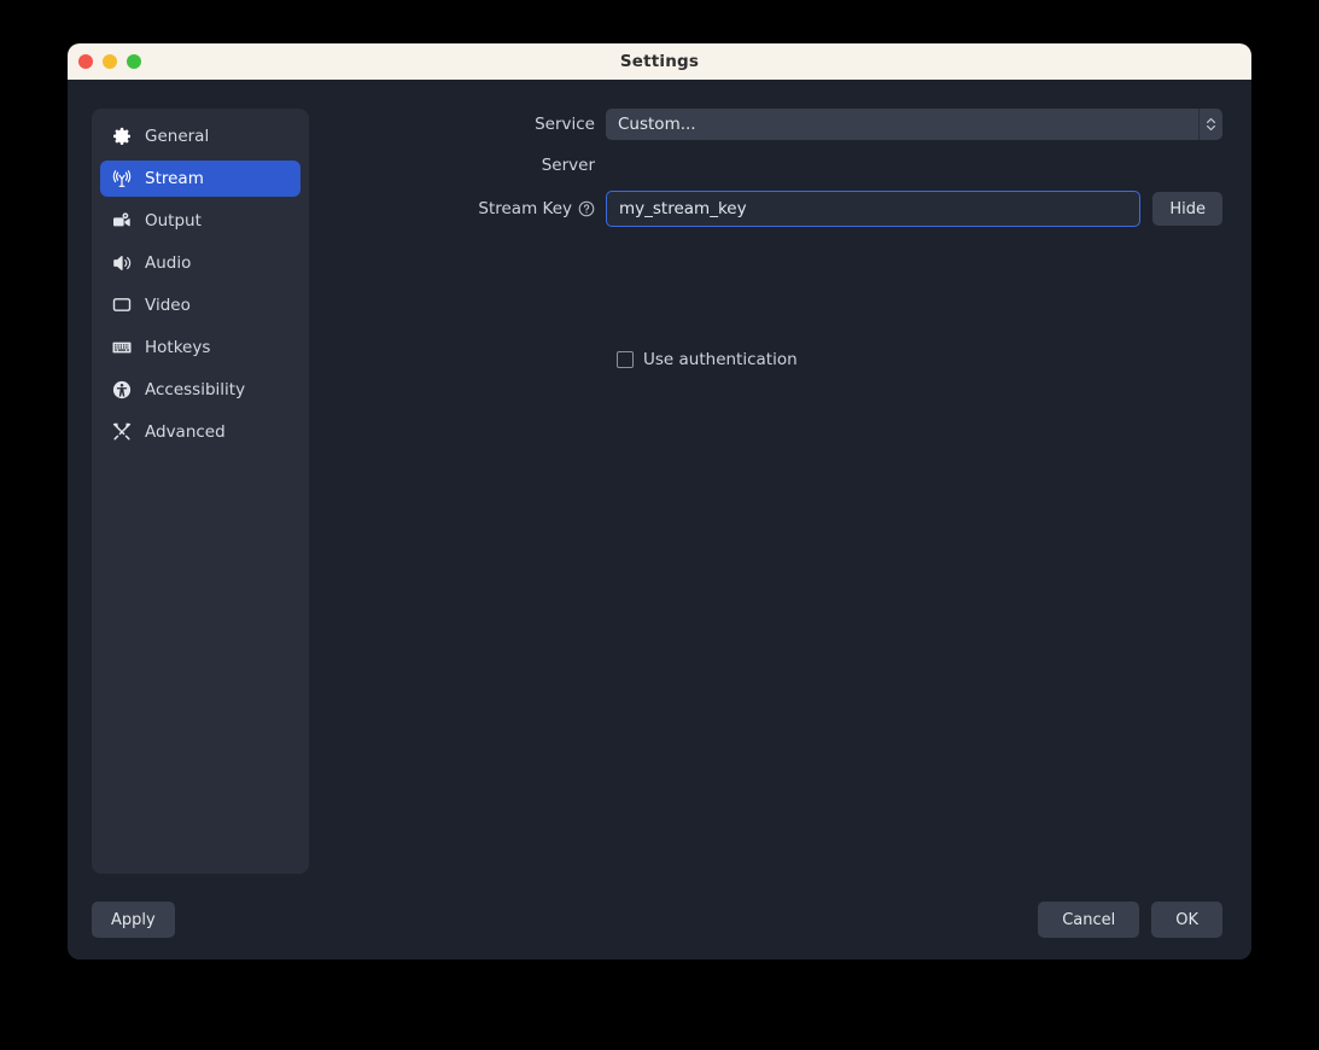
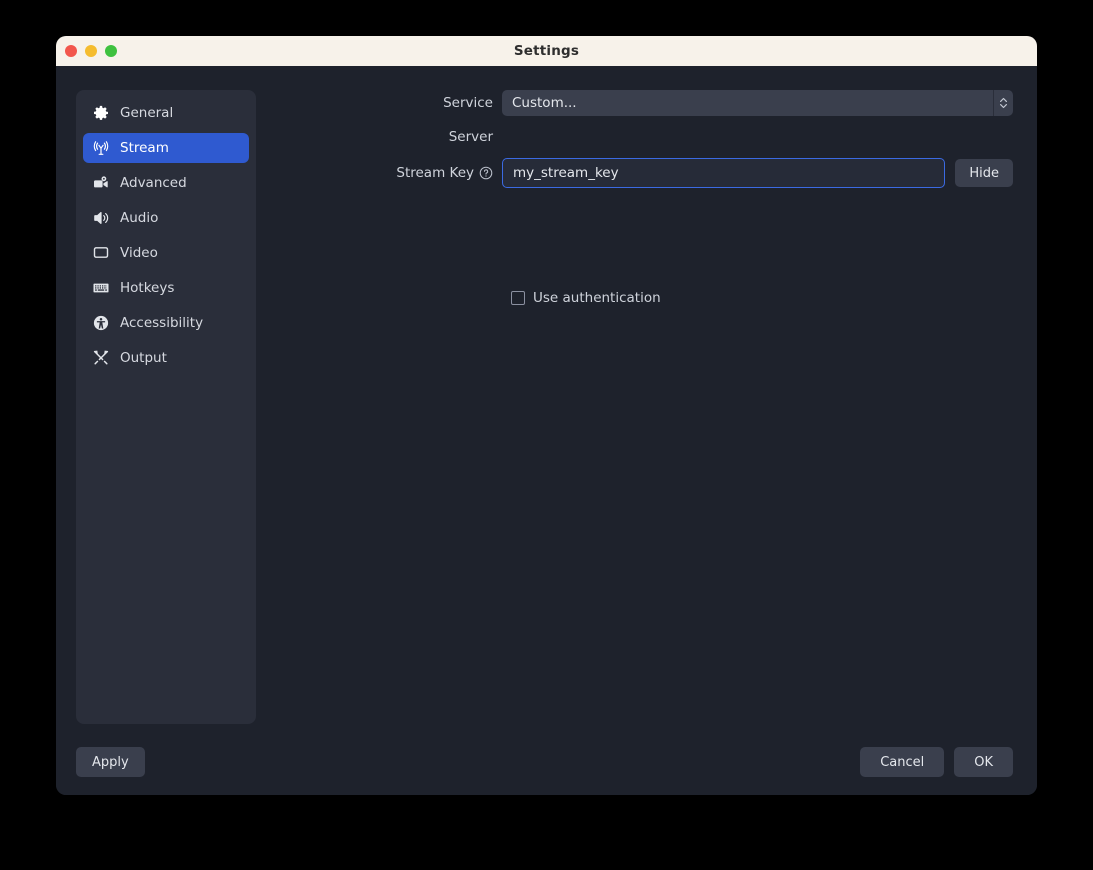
  Settings
  General
  Stream
- Output
+ Advanced
  Audio
  Video
  Hotkeys
  Accessibility
- Advanced
+ Output
  Service
  Custom...
  Server
  Stream Key
  my_stream_key
  Hide
  Use authentication
  Apply
  Cancel
  OK
